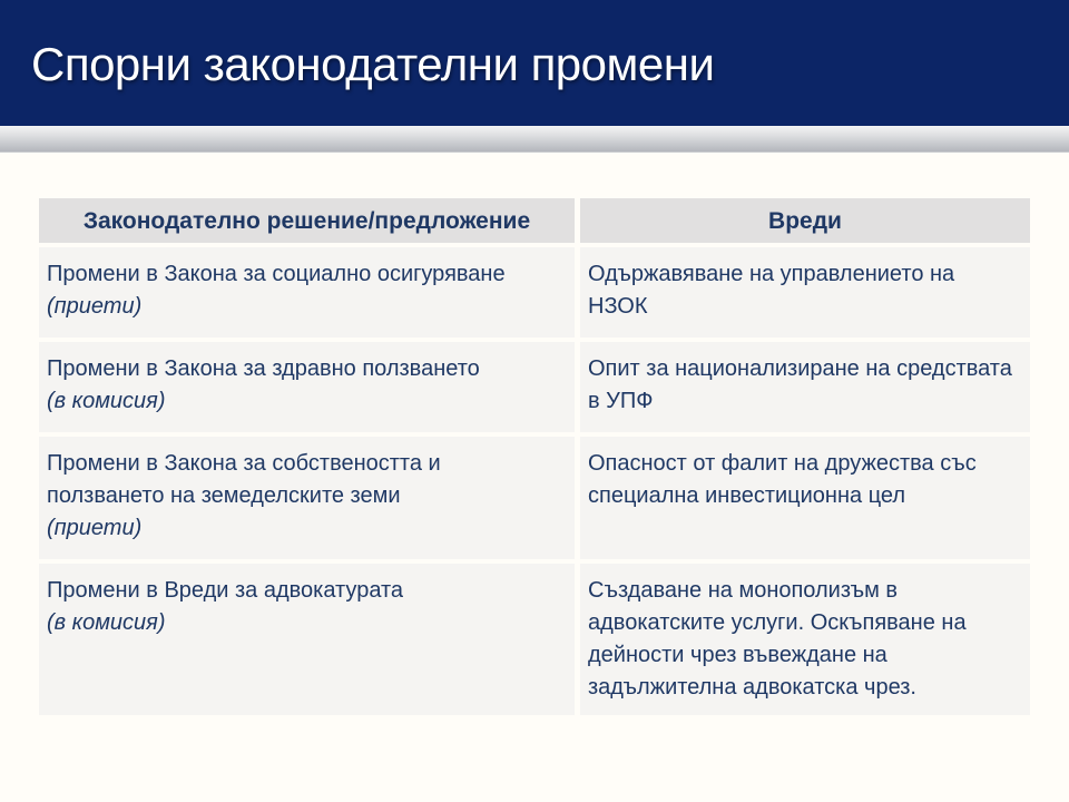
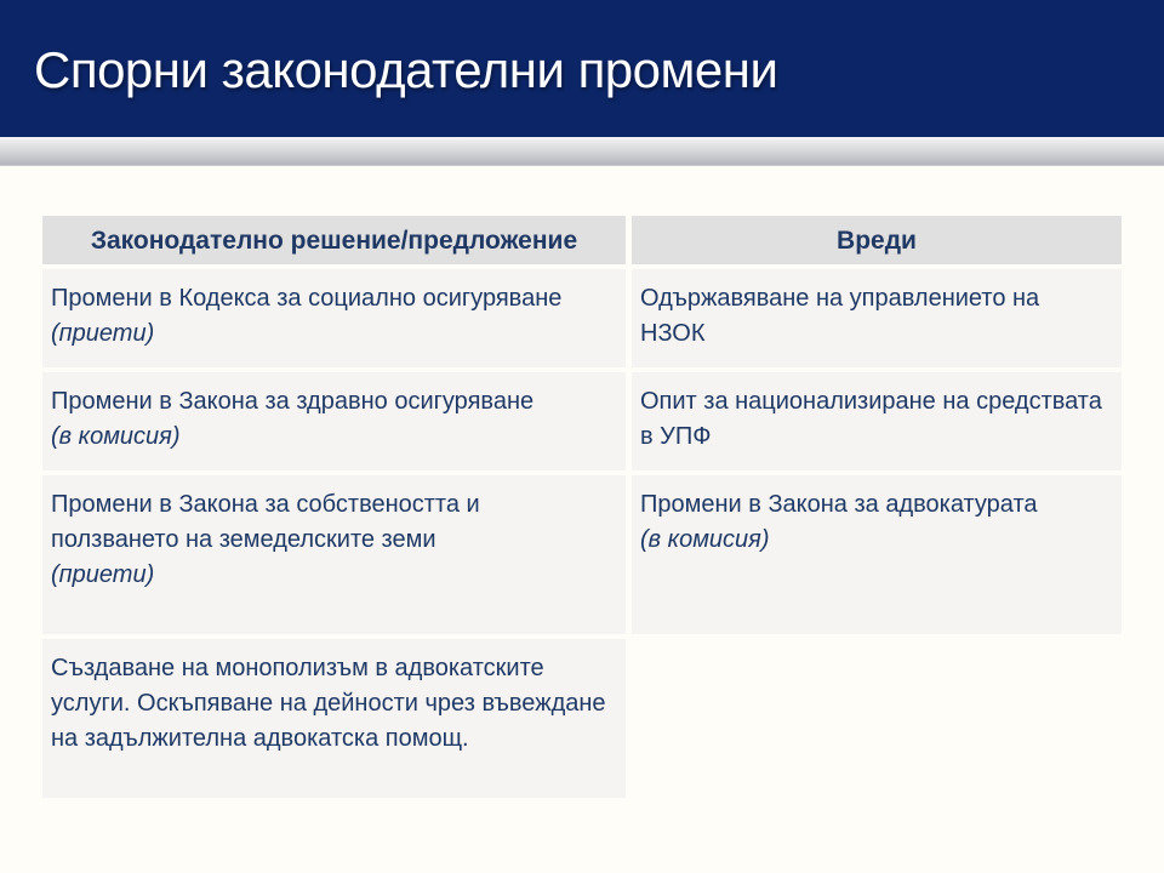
  Спорни законодателни промени
  Законодателно решение/предложение
  Вреди
- Промени в Закона за социално осигуряване
+ Промени в Кодекса за социално осигуряване
  (приети)
  Одържавяване на управлението на НЗОК
- Промени в Закона за здравно ползването
+ Промени в Закона за здравно осигуряване
  (в комисия)
  Опит за национализиране на средствата в УПФ
  Промени в Закона за собствеността и ползването на земеделските земи
  (приети)
- Опасност от фалит на дружества със специална инвестиционна цел
- Промени в Вреди за адвокатурата
+ Промени в Закона за адвокатурата
  (в комисия)
- Създаване на монополизъм в адвокатските услуги. Оскъпяване на дейности чрез въвеждане на задължителна адвокатска чрез.
+ Създаване на монополизъм в адвокатските услуги. Оскъпяване на дейности чрез въвеждане на задължителна адвокатска помощ.
